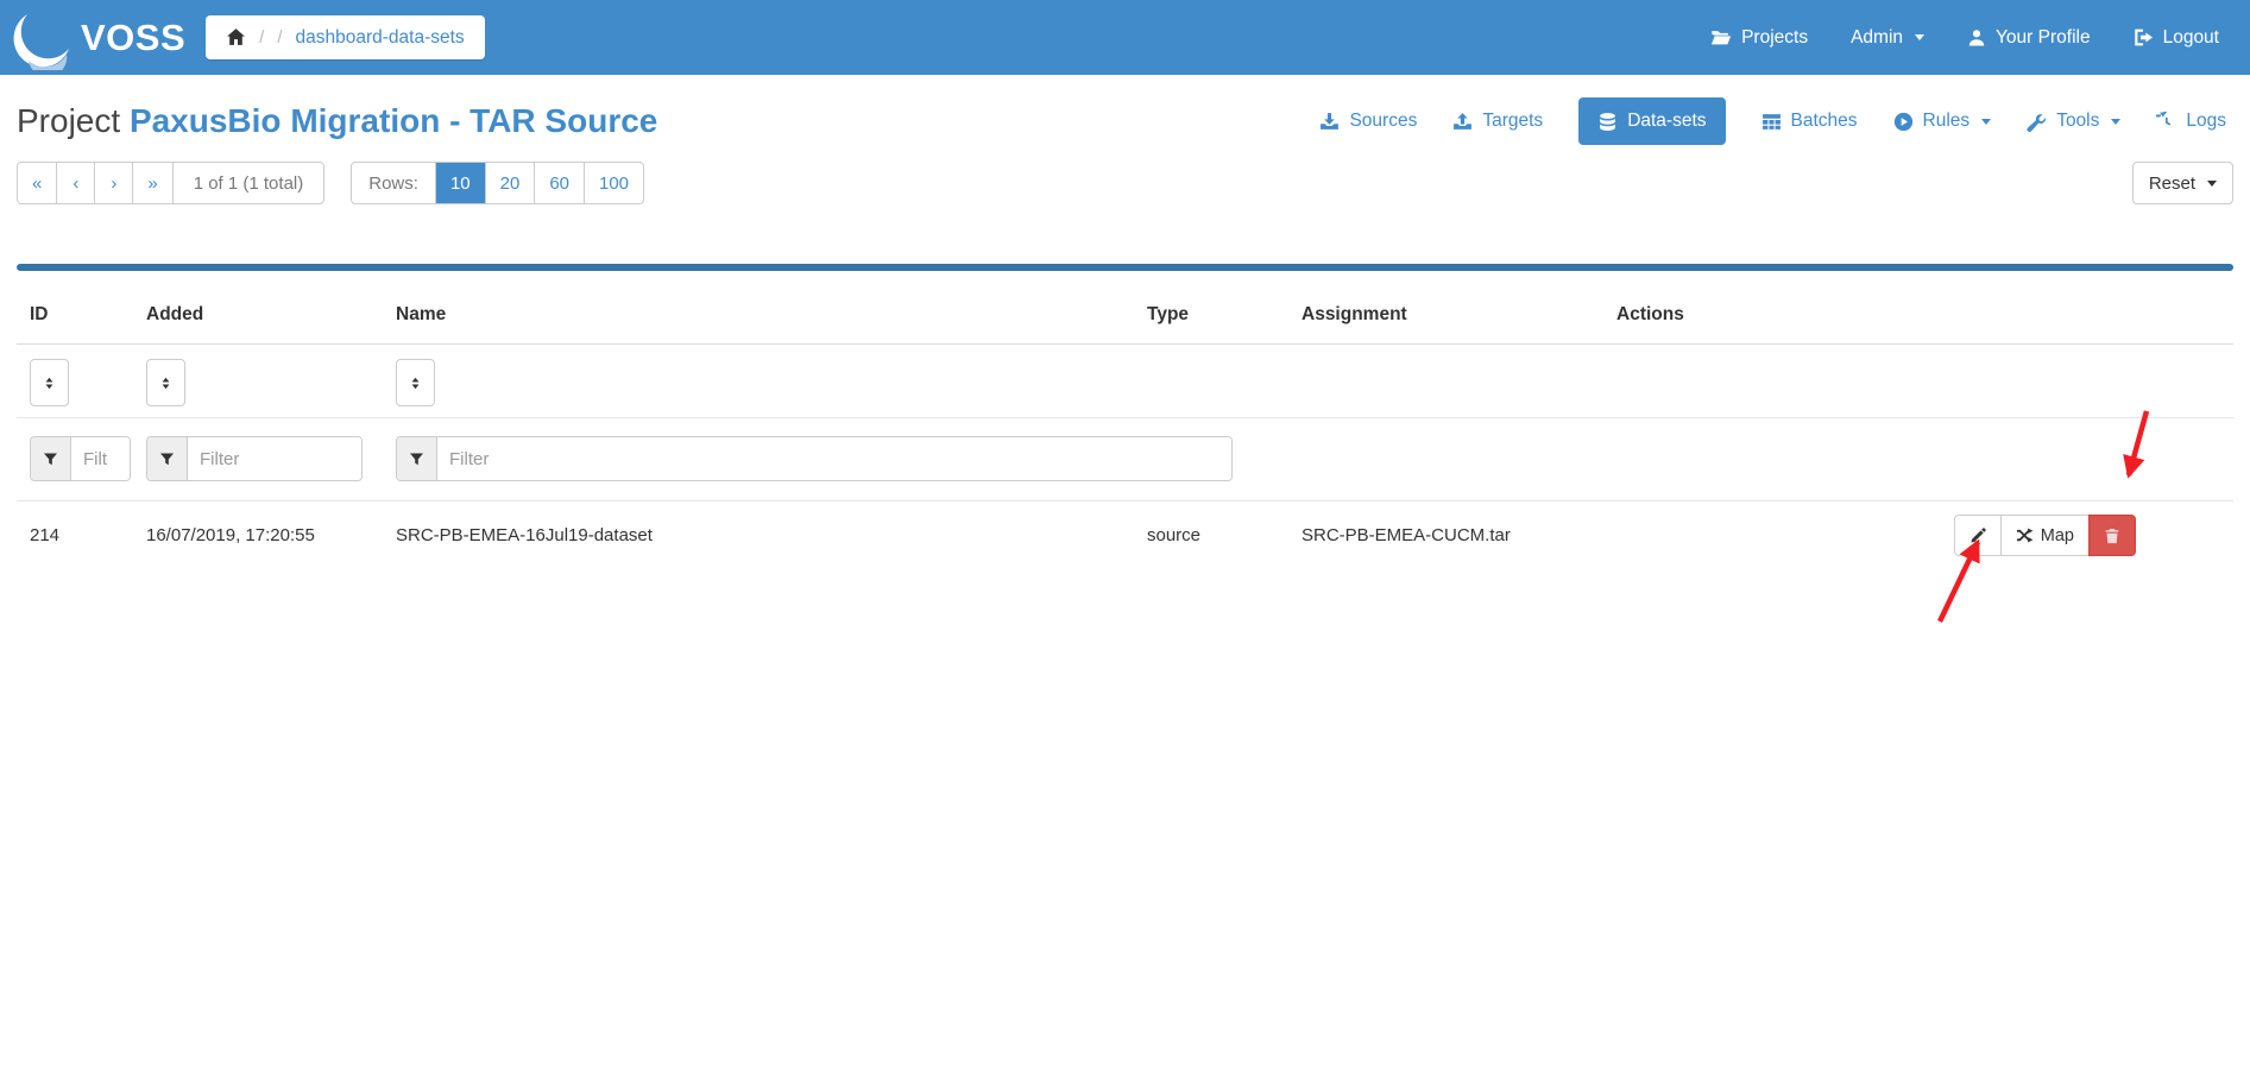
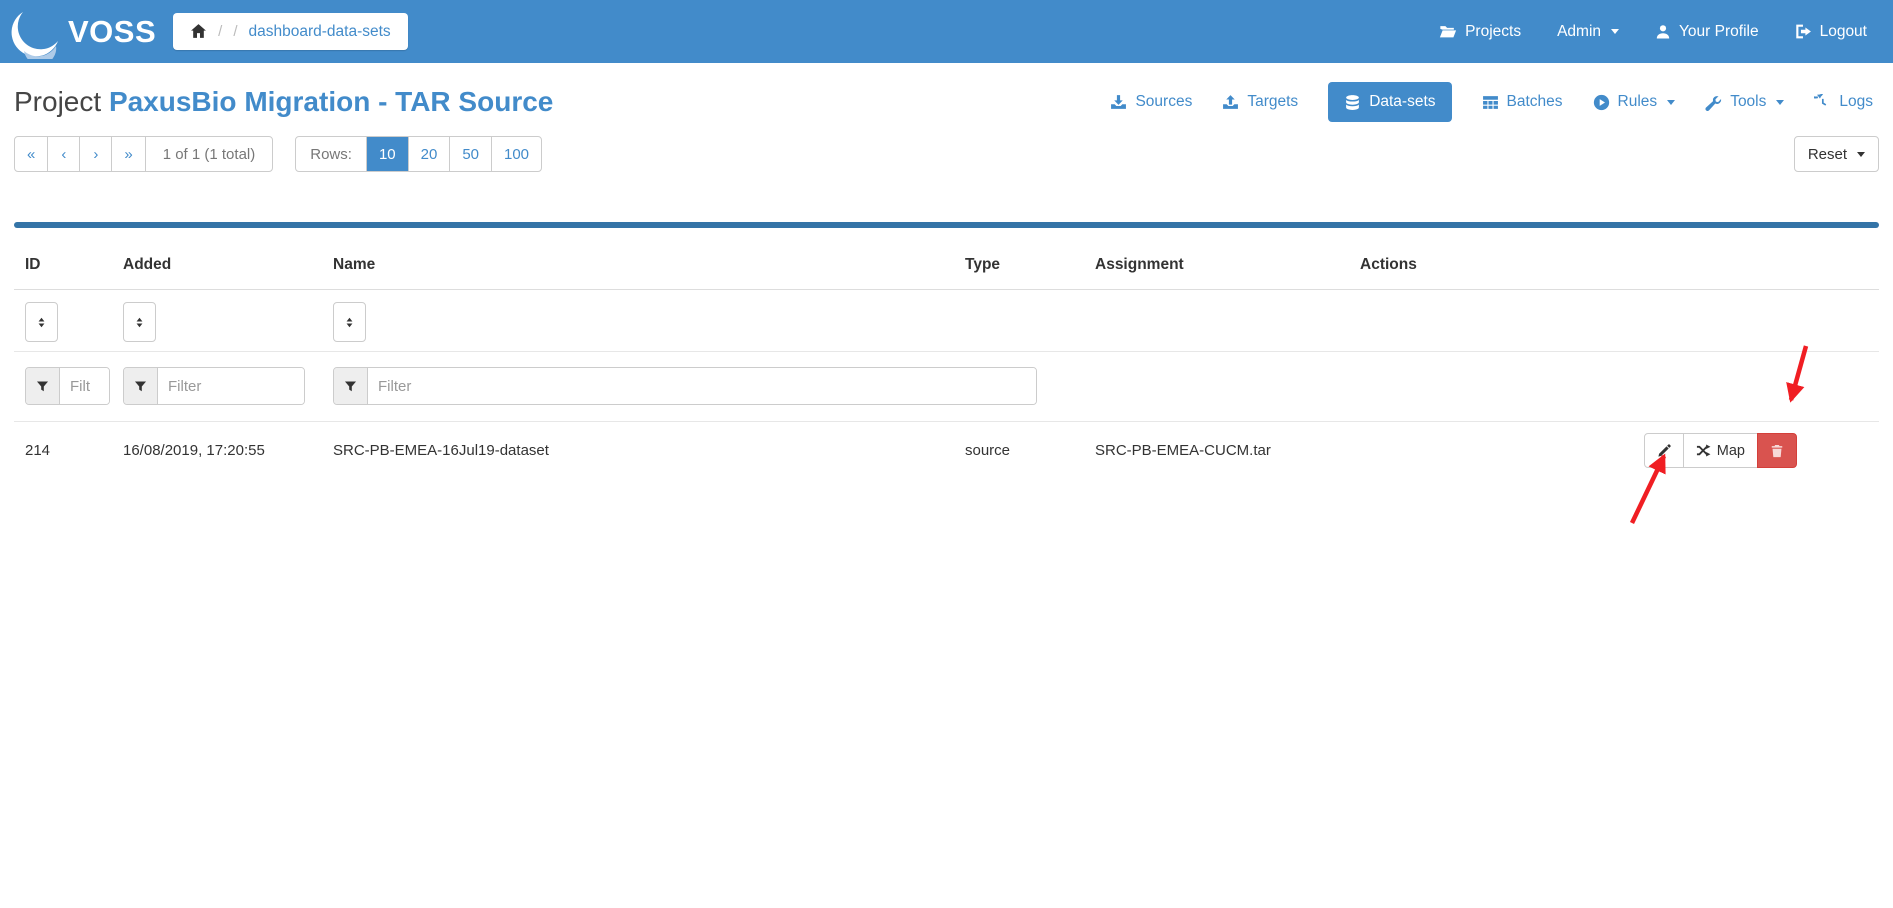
  VOSS
  /
  /
  dashboard-data-sets
  Projects
  Admin
  Your Profile
  Logout
  Project PaxusBio Migration - TAR Source
  Sources
  Targets
  Data-sets
  Batches
  Rules
  Tools
  Logs
  «
  ‹
  ›
  »
  1 of 1 (1 total)
  Rows:
  10
  20
- 60
+ 50
  100
  Reset
  ID
  Added
  Name
  Type
  Assignment
  Actions
  Filt
  Filter
  Filter
  214
- 16/07/2019, 17:20:55
+ 16/08/2019, 17:20:55
  SRC-PB-EMEA-16Jul19-dataset
  source
  SRC-PB-EMEA-CUCM.tar
  Map
